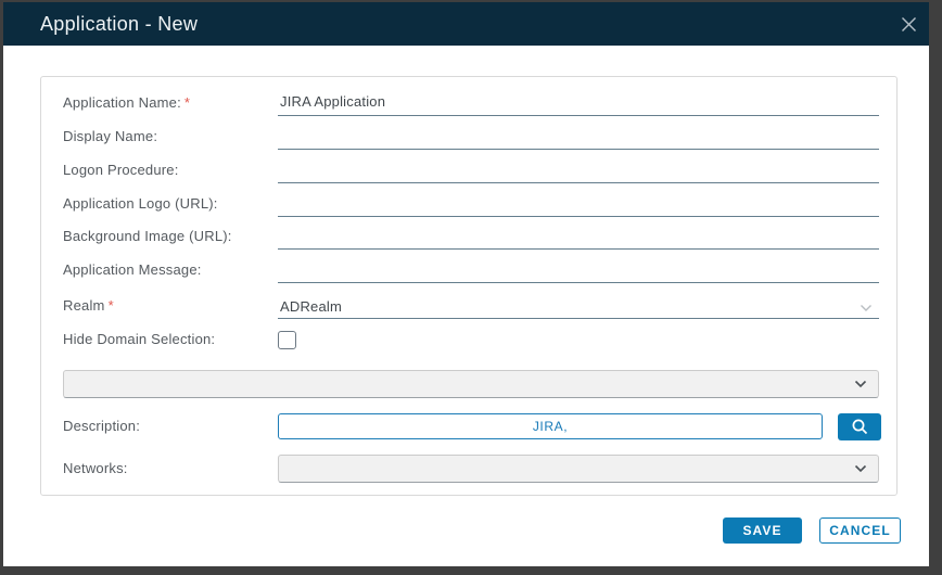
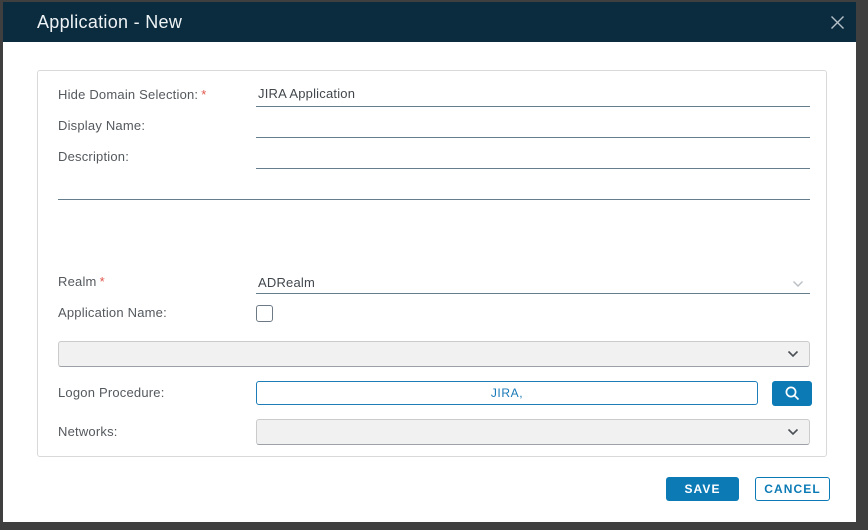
  Application - New
- Application Name: *
+ Hide Domain Selection: *
  JIRA Application
  Display Name:
- Logon Procedure:
+ Description:
- Application Logo (URL):
- Background Image (URL):
- Application Message:
  Realm *
  ADRealm
- Hide Domain Selection:
+ Application Name:
- Description:
+ Logon Procedure:
  JIRA,
  Networks:
  SAVE
  CANCEL
